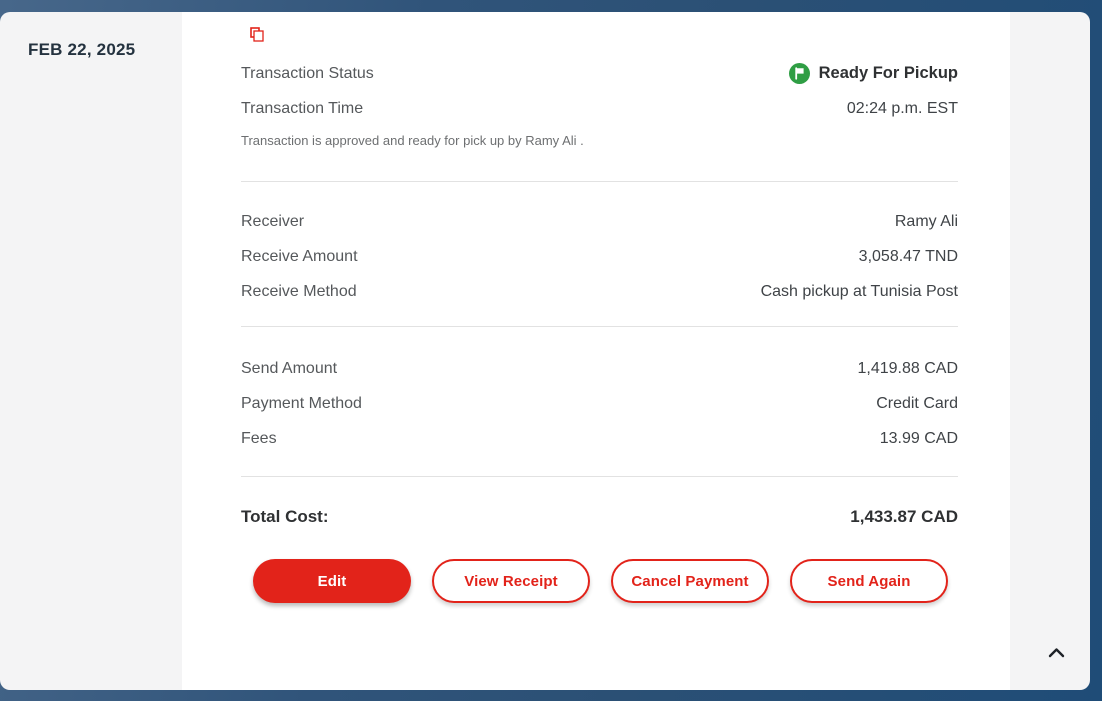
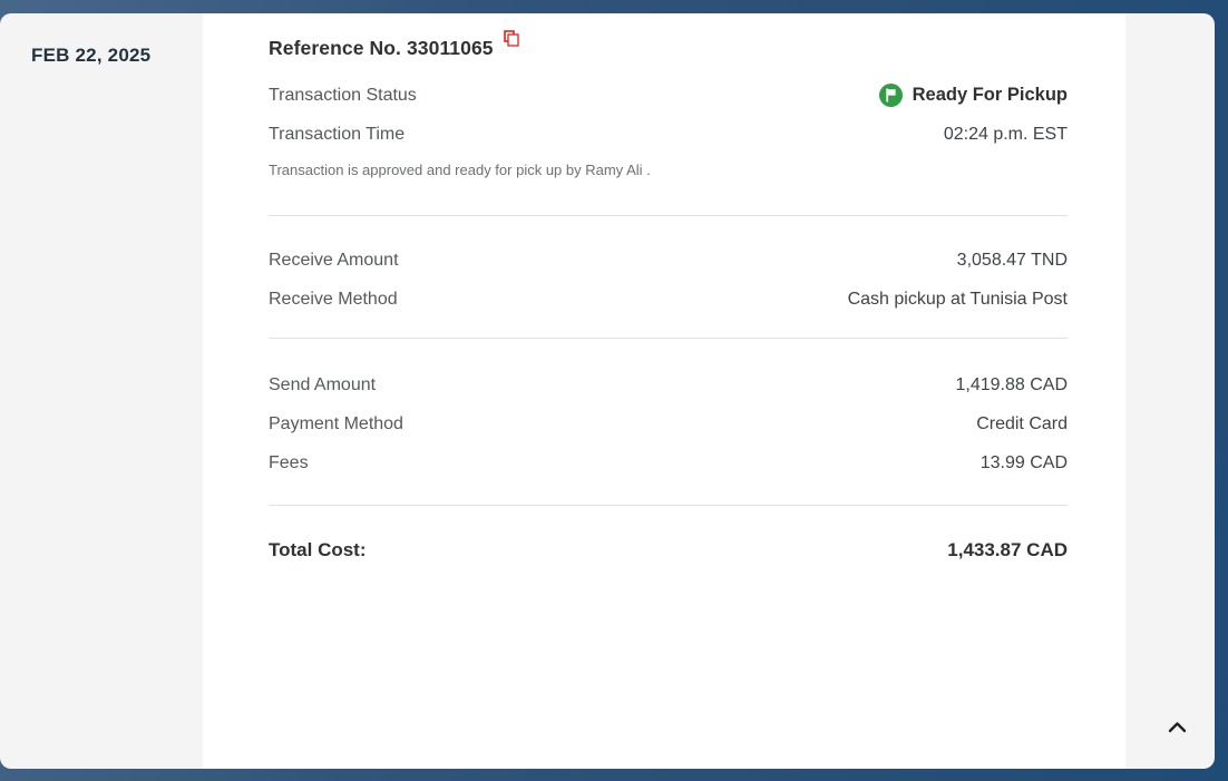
  FEB 22, 2025
+ Reference No. 33011065
  Transaction Status
  Ready For Pickup
  Transaction Time
  02:24 p.m. EST
  Transaction is approved and ready for pick up by Ramy Ali .
- Receiver
- Ramy Ali
  Receive Amount
  3,058.47 TND
  Receive Method
  Cash pickup at Tunisia Post
  Send Amount
  1,419.88 CAD
  Payment Method
  Credit Card
  Fees
  13.99 CAD
  Total Cost:
  1,433.87 CAD
- Edit
- View Receipt
- Cancel Payment
- Send Again
